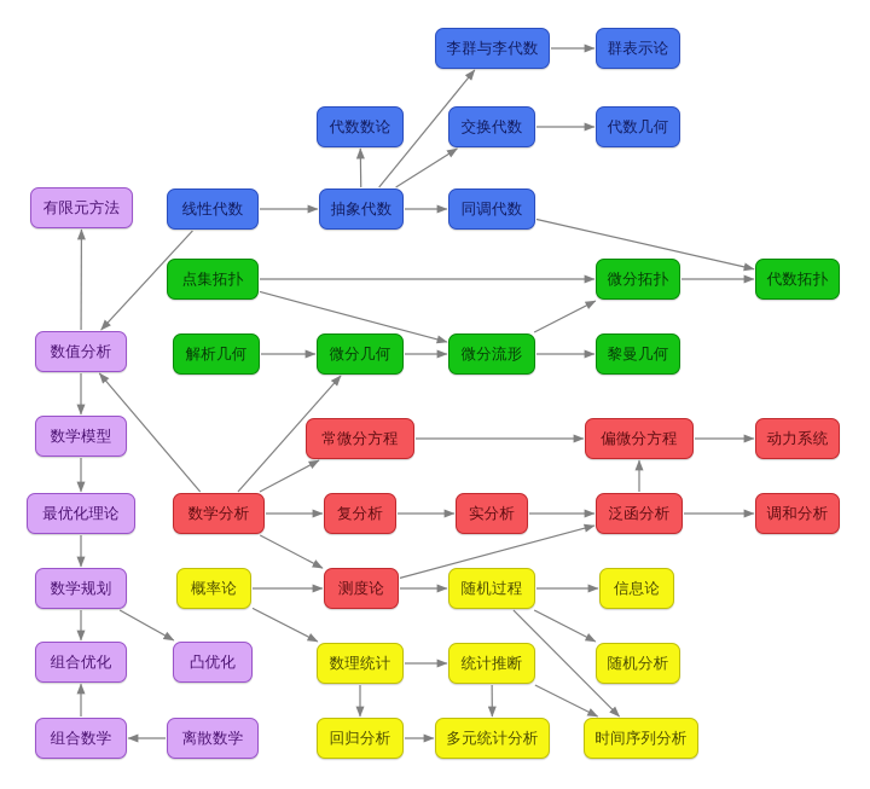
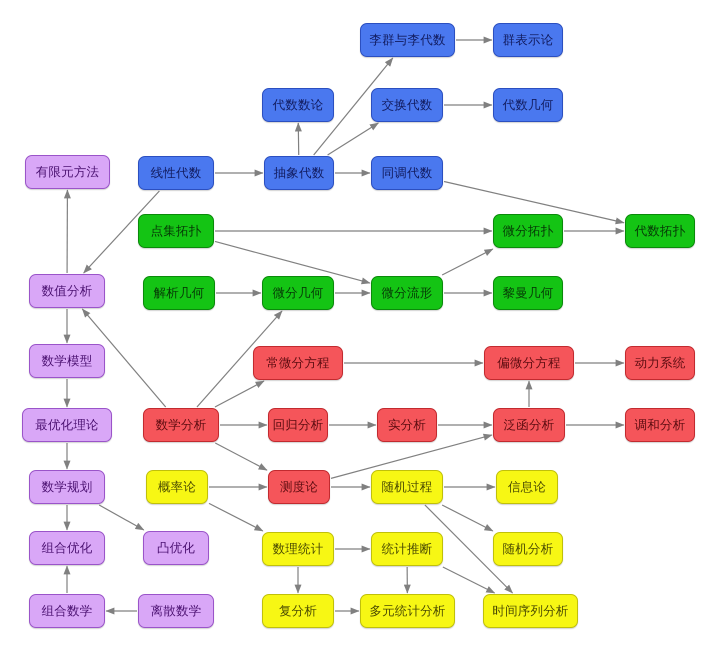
  有限元方法
  数值分析
  数学模型
  最优化理论
  数学规划
  组合优化
  组合数学
  凸优化
  离散数学
  线性代数
  抽象代数
  代数数论
  交换代数
  同调代数
  李群与李代数
  群表示论
  代数几何
  点集拓扑
  微分拓扑
  代数拓扑
  解析几何
  微分几何
  微分流形
  黎曼几何
  常微分方程
  偏微分方程
  动力系统
  数学分析
- 复分析
+ 回归分析
  实分析
  泛函分析
  调和分析
  测度论
  概率论
  随机过程
  信息论
  数理统计
  统计推断
  随机分析
- 回归分析
+ 复分析
  多元统计分析
  时间序列分析
